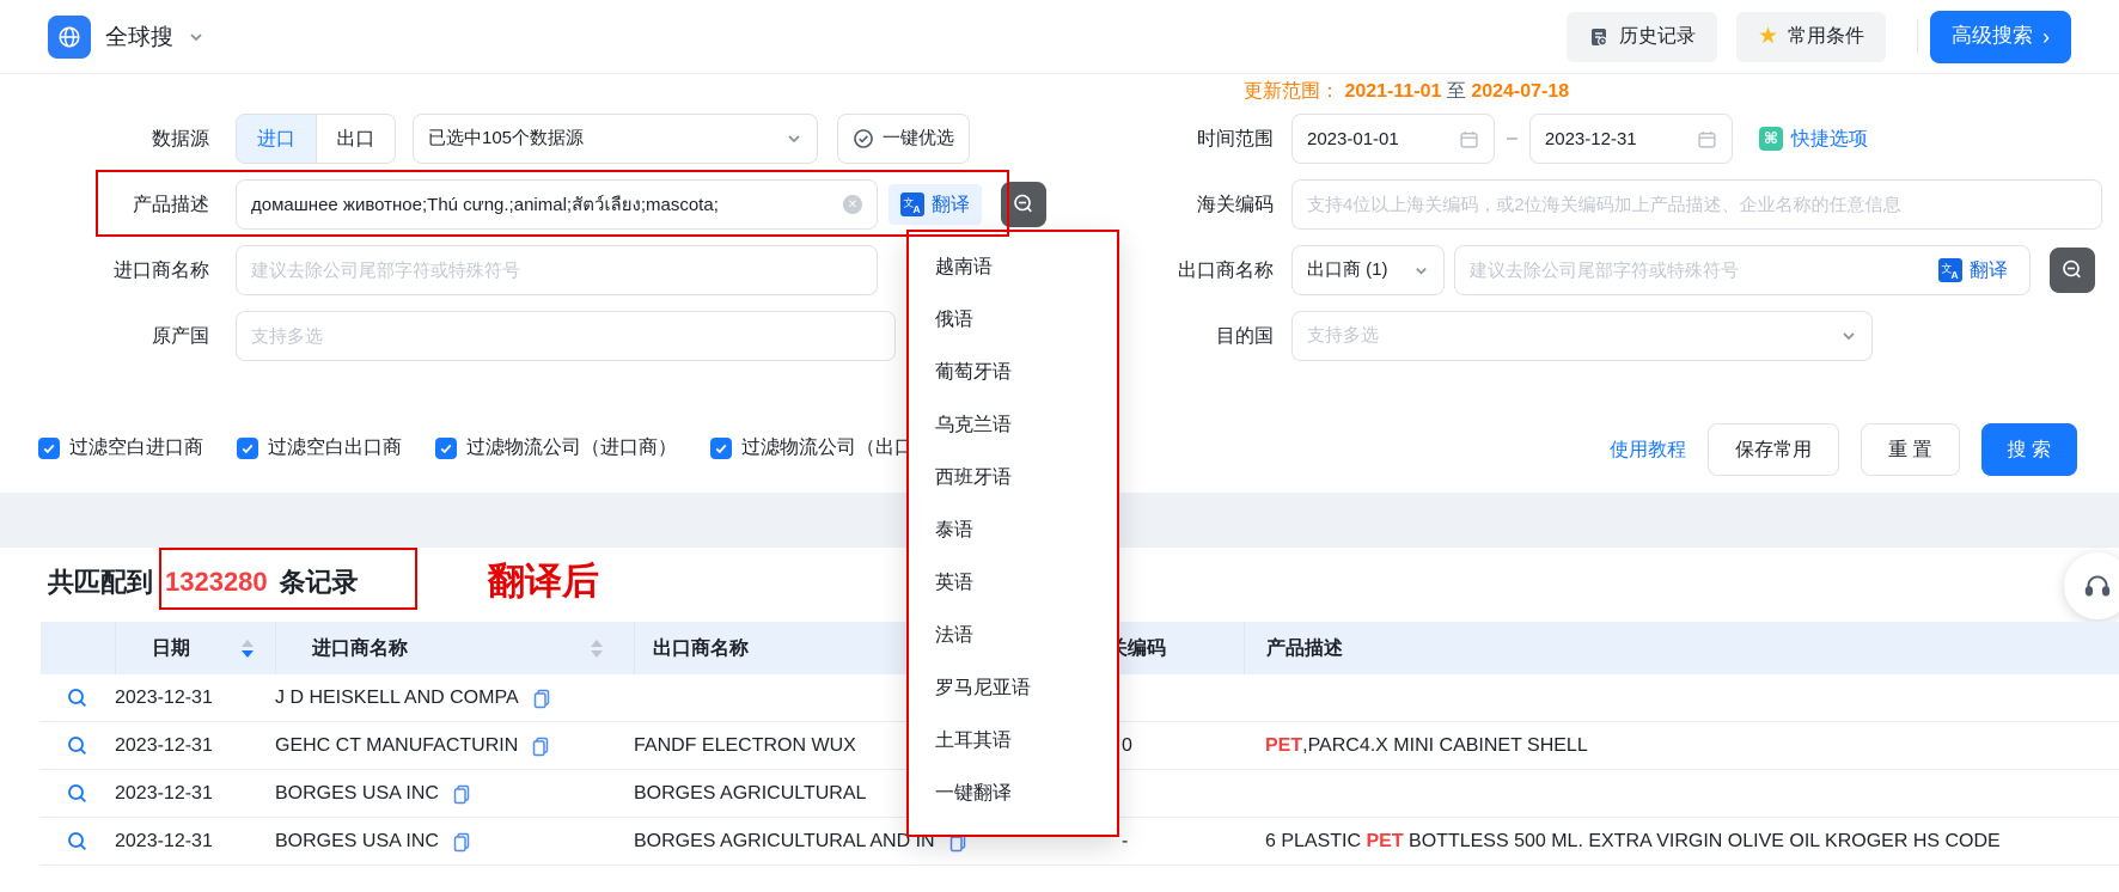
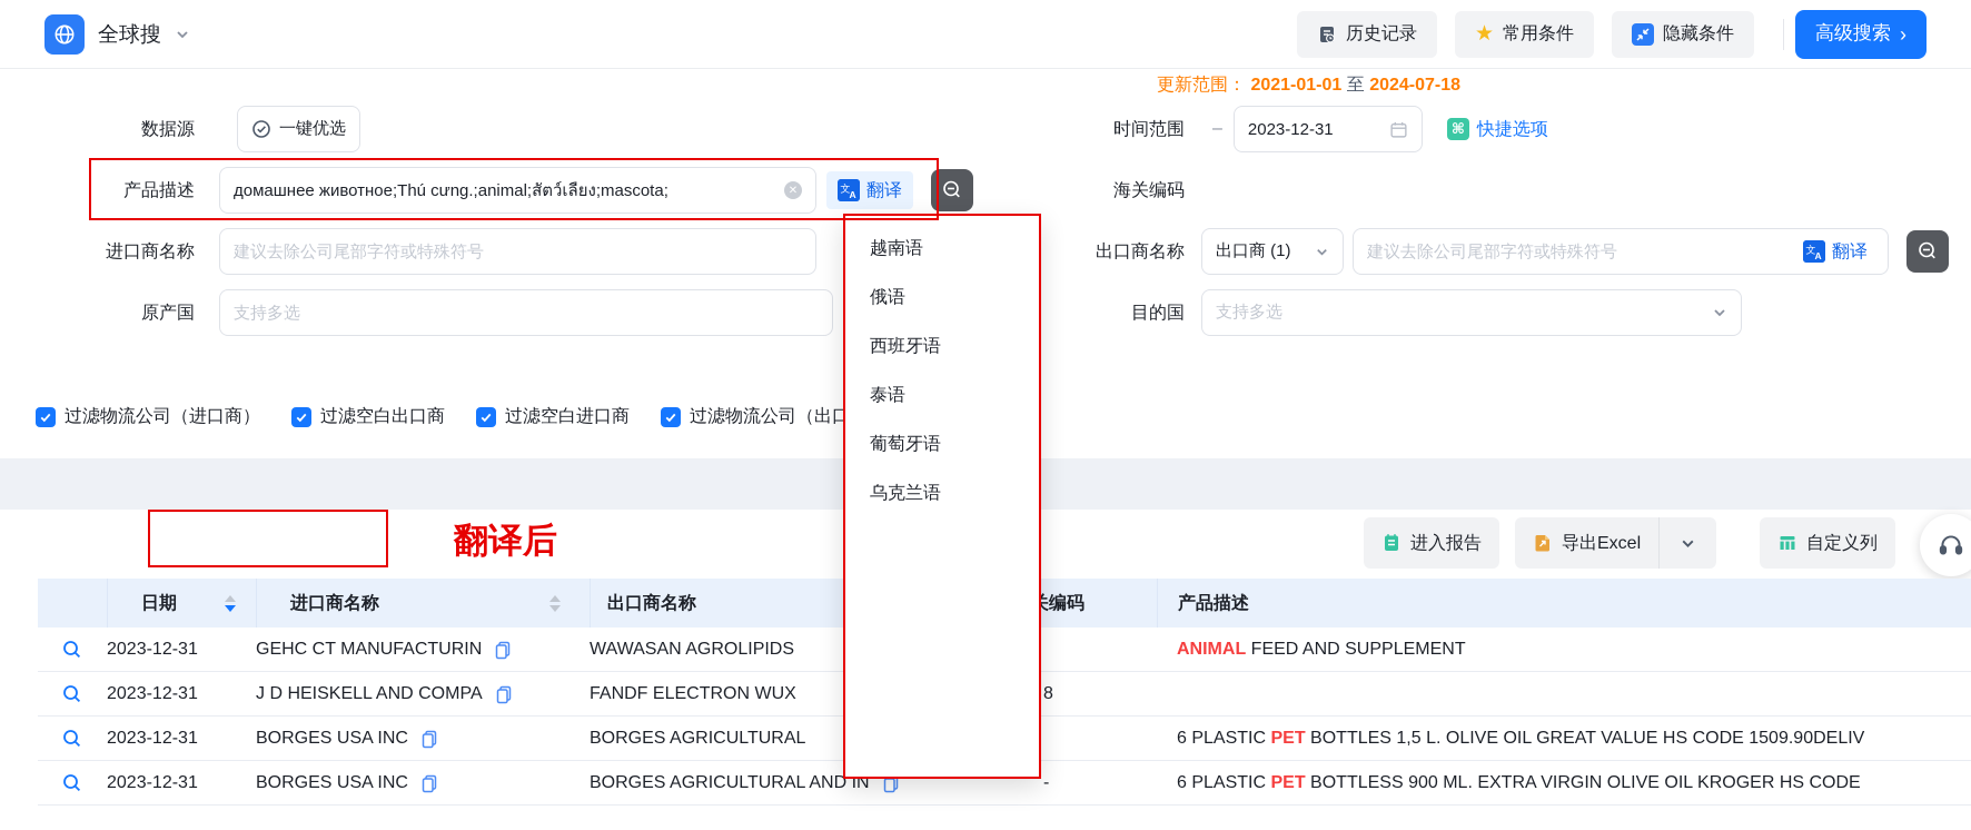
  全球搜
  历史记录
  ★
  常用条件
+ 隐藏条件
  高级搜索
  ›
- 更新范围： 2021-11-01 至 2024-07-18
+ 更新范围： 2021-01-01 至 2024-07-18
  数据源
- 进口
- 出口
- 已选中105个数据源
  一键优选
  时间范围
- 2023-01-01
  –
  2023-12-31
  ⌘
  快捷选项
  产品描述
  домашнее животное;Thú cưng.;animal;สัตว์เลี้ยง;mascota;
  ✕
  文
  A
  翻译
  海关编码
- 支持4位以上海关编码，或2位海关编码加上产品描述、企业名称的任意信息
  进口商名称
  建议去除公司尾部字符或特殊符号
  出口商名称
  出口商 (1)
  建议去除公司尾部字符或特殊符号
  文
  A
  翻译
  原产国
  支持多选
  目的国
  支持多选
- 过滤空白进口商
+ 过滤物流公司（进口商）
  过滤空白出口商
- 过滤物流公司（进口商）
+ 过滤空白进口商
  过滤物流公司（出口
- 使用教程
- 保存常用
- 重 置
- 搜 索
- 共匹配到
- 1323280
- 条记录
  翻译后
+ 进入报告
+ 导出Excel
+ 自定义列
  日期
  进口商名称
  出口商名称
  产品描述
  2023-12-31
- J D HEISKELL AND COMPA
+ GEHC CT MANUFACTURIN
+ WAWASAN AGROLIPIDS
+ ANIMAL FEED AND SUPPLEMENT
  2023-12-31
- GEHC CT MANUFACTURIN
+ J D HEISKELL AND COMPA
  FANDF ELECTRON WUX
- 0
+ 8
- PET,PARC4.X MINI CABINET SHELL
  2023-12-31
  BORGES USA INC
  BORGES AGRICULTURAL
+ 6 PLASTIC PET BOTTLES 1,5 L. OLIVE OIL GREAT VALUE HS CODE 1509.90DELIV
  2023-12-31
  BORGES USA INC
  BORGES AGRICULTURAL AND IN
  -
- 6 PLASTIC PET BOTTLESS 500 ML. EXTRA VIRGIN OLIVE OIL KROGER HS CODE
+ 6 PLASTIC PET BOTTLESS 900 ML. EXTRA VIRGIN OLIVE OIL KROGER HS CODE
  越南语
  俄语
- 葡萄牙语
+ 西班牙语
- 乌克兰语
+ 泰语
- 西班牙语
+ 葡萄牙语
- 泰语
+ 乌克兰语
- 英语
- 法语
- 罗马尼亚语
- 土耳其语
- 一键翻译
